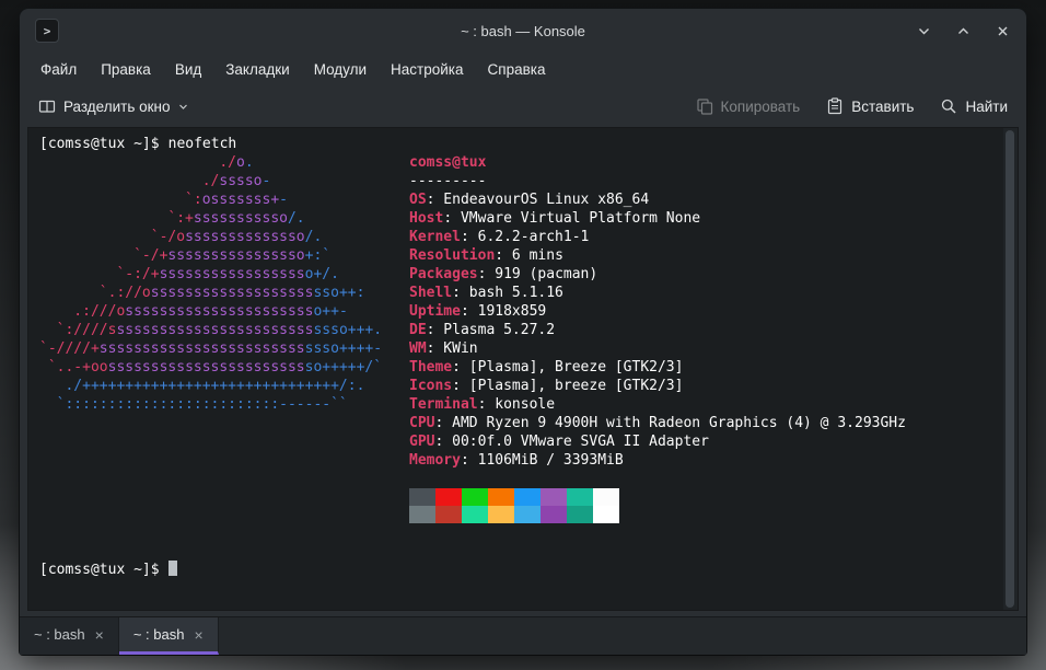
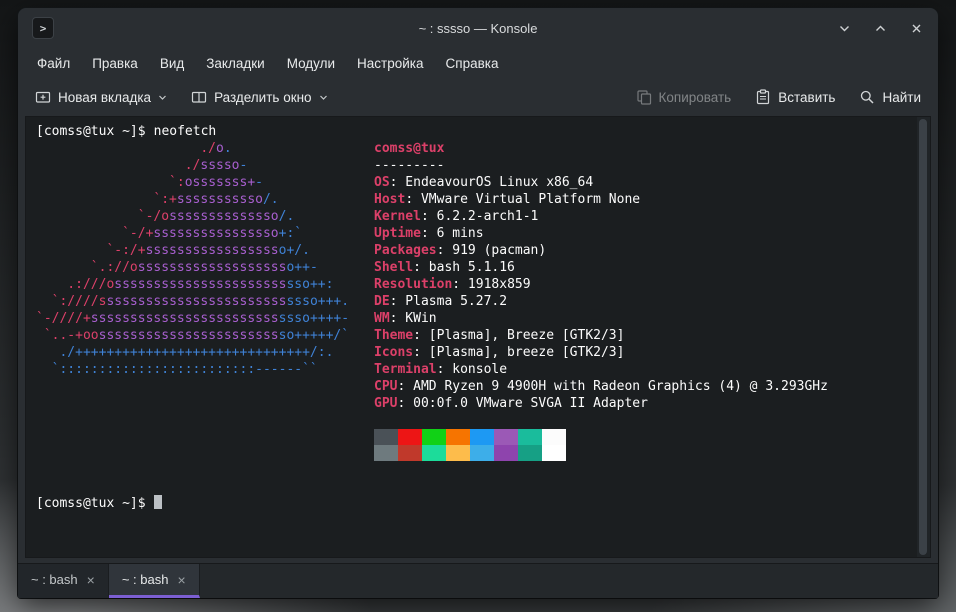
  >
- ~ : bash — Konsole
+ ~ : sssso — Konsole
  Файл
  Правка
  Вид
  Закладки
  Модули
  Настройка
  Справка
+ Новая вкладка
  Разделить окно
  Копировать
  Вставить
  Найти
  [comss@tux ~]$ neofetch
  ./o.
  ./sssso-
  `:osssssss+-
  `:+sssssssssso/.
  `-/ossssssssssssso/.
  `-/+ssssssssssssssso+:`
  `-:/+ssssssssssssssssso+/.
- `.://ossssssssssssssssssssso++:
+ `.://ossssssssssssssssssso++-
- .:///osssssssssssssssssssssso++-
+ .:///osssssssssssssssssssssssso++:
  `:////ssssssssssssssssssssssssssso+++.
  `-////+ssssssssssssssssssssssssssso++++-
  `..-+oosssssssssssssssssssssssso+++++/`
  ./++++++++++++++++++++++++++++++/:.
  `:::::::::::::::::::::::::------``
  comss@tux
  ---------
  OS: EndeavourOS Linux x86_64
  Host: VMware Virtual Platform None
  Kernel: 6.2.2-arch1-1
- Resolution: 6 mins
+ Uptime: 6 mins
  Packages: 919 (pacman)
  Shell: bash 5.1.16
- Uptime: 1918x859
+ Resolution: 1918x859
  DE: Plasma 5.27.2
  WM: KWin
  Theme: [Plasma], Breeze [GTK2/3]
  Icons: [Plasma], breeze [GTK2/3]
  Terminal: konsole
  CPU: AMD Ryzen 9 4900H with Radeon Graphics (4) @ 3.293GHz
  GPU: 00:0f.0 VMware SVGA II Adapter
- Memory: 1106MiB / 3393MiB
  [comss@tux ~]$
  ~ : bash
  ×
  ~ : bash
  ×
